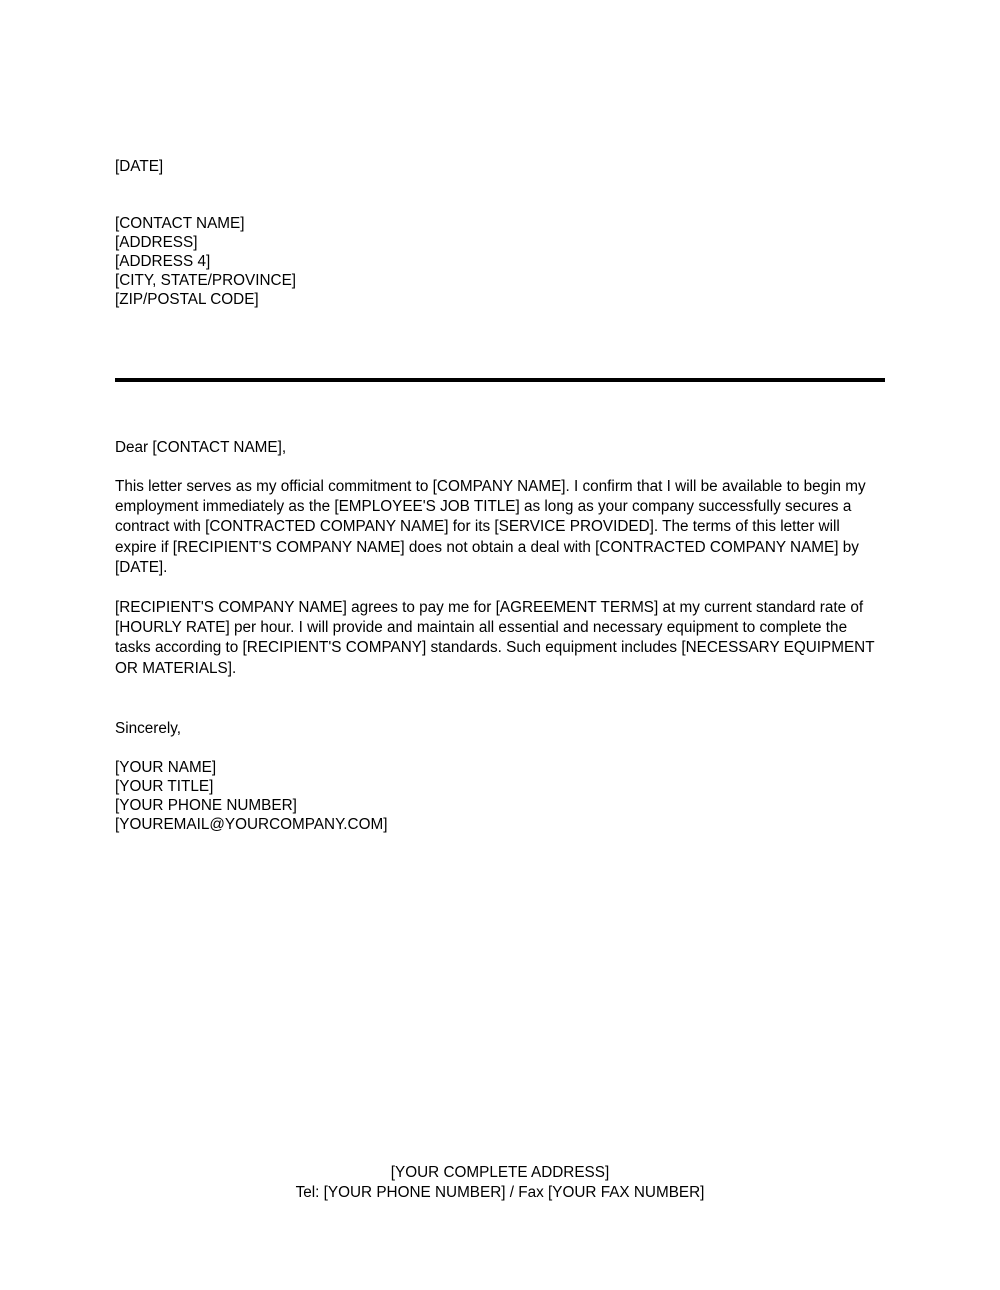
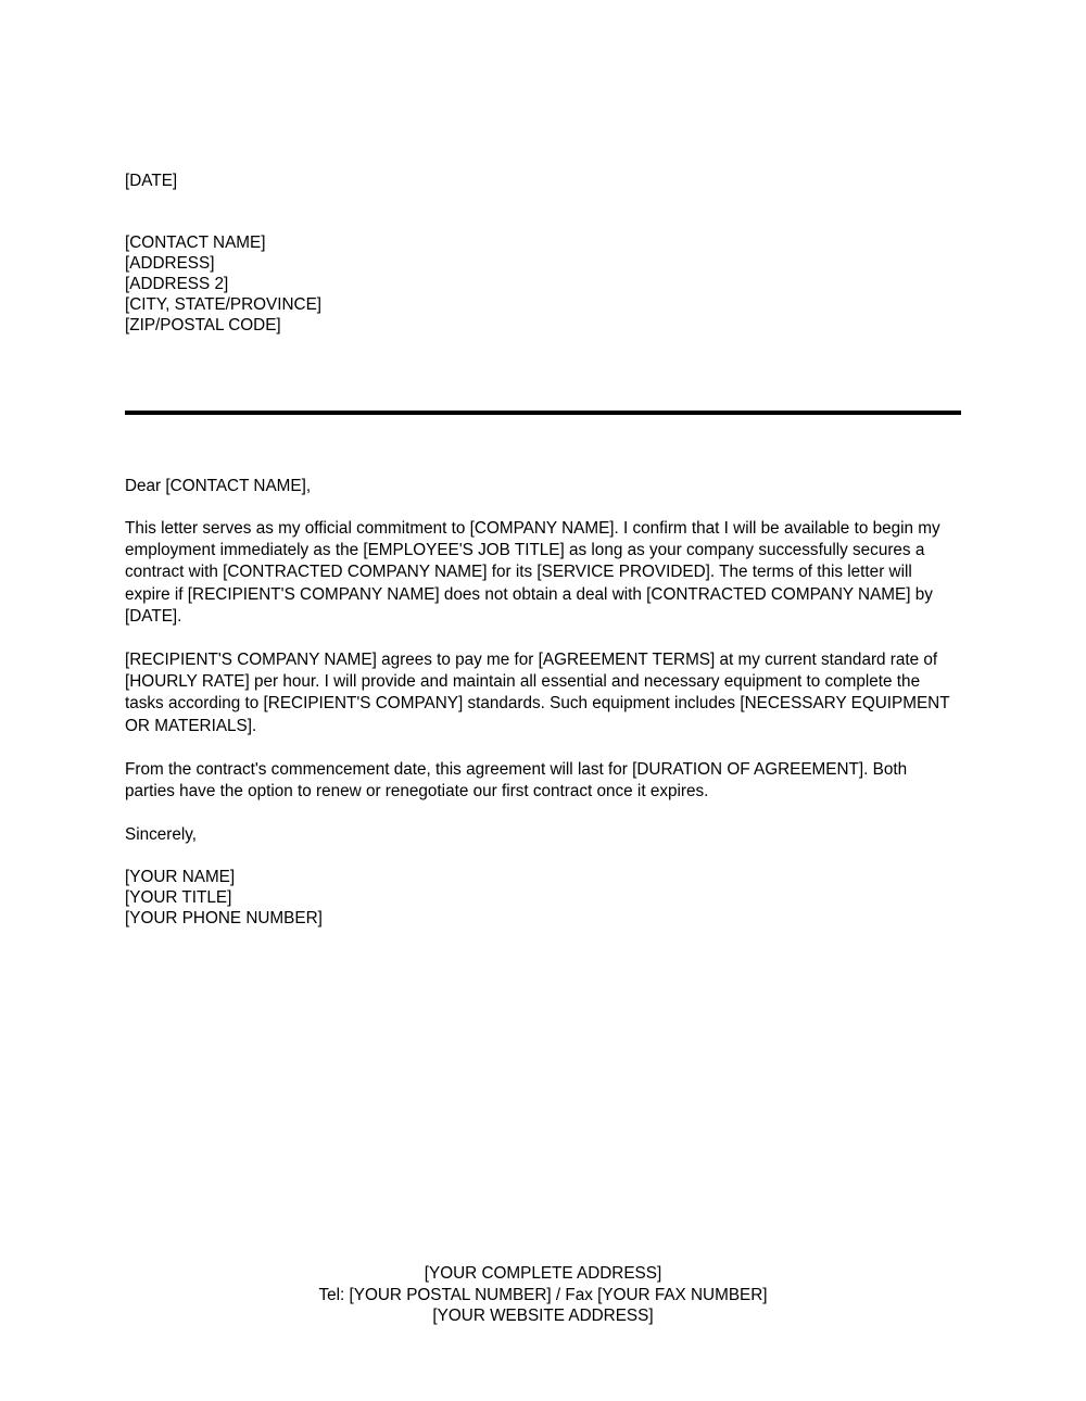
  [DATE]
  [CONTACT NAME]
  [ADDRESS]
- [ADDRESS 4]
+ [ADDRESS 2]
  [CITY, STATE/PROVINCE]
  [ZIP/POSTAL CODE]
  Dear [CONTACT NAME],
  This letter serves as my official commitment to [COMPANY NAME]. I confirm that I will be available to begin my employment immediately as the [EMPLOYEE'S JOB TITLE] as long as your company successfully secures a contract with [CONTRACTED COMPANY NAME] for its [SERVICE PROVIDED]. The terms of this letter will expire if [RECIPIENT'S COMPANY NAME] does not obtain a deal with [CONTRACTED COMPANY NAME] by [DATE].
  [RECIPIENT'S COMPANY NAME] agrees to pay me for [AGREEMENT TERMS] at my current standard rate of [HOURLY RATE] per hour. I will provide and maintain all essential and necessary equipment to complete the tasks according to [RECIPIENT'S COMPANY] standards. Such equipment includes [NECESSARY EQUIPMENT OR MATERIALS].
+ From the contract's commencement date, this agreement will last for [DURATION OF AGREEMENT]. Both parties have the option to renew or renegotiate our first contract once it expires.
  Sincerely,
  [YOUR NAME]
  [YOUR TITLE]
  [YOUR PHONE NUMBER]
- [YOUREMAIL@YOURCOMPANY.COM]
  [YOUR COMPLETE ADDRESS]
- Tel: [YOUR PHONE NUMBER] / Fax [YOUR FAX NUMBER]
+ Tel: [YOUR POSTAL NUMBER] / Fax [YOUR FAX NUMBER]
+ [YOUR WEBSITE ADDRESS]
